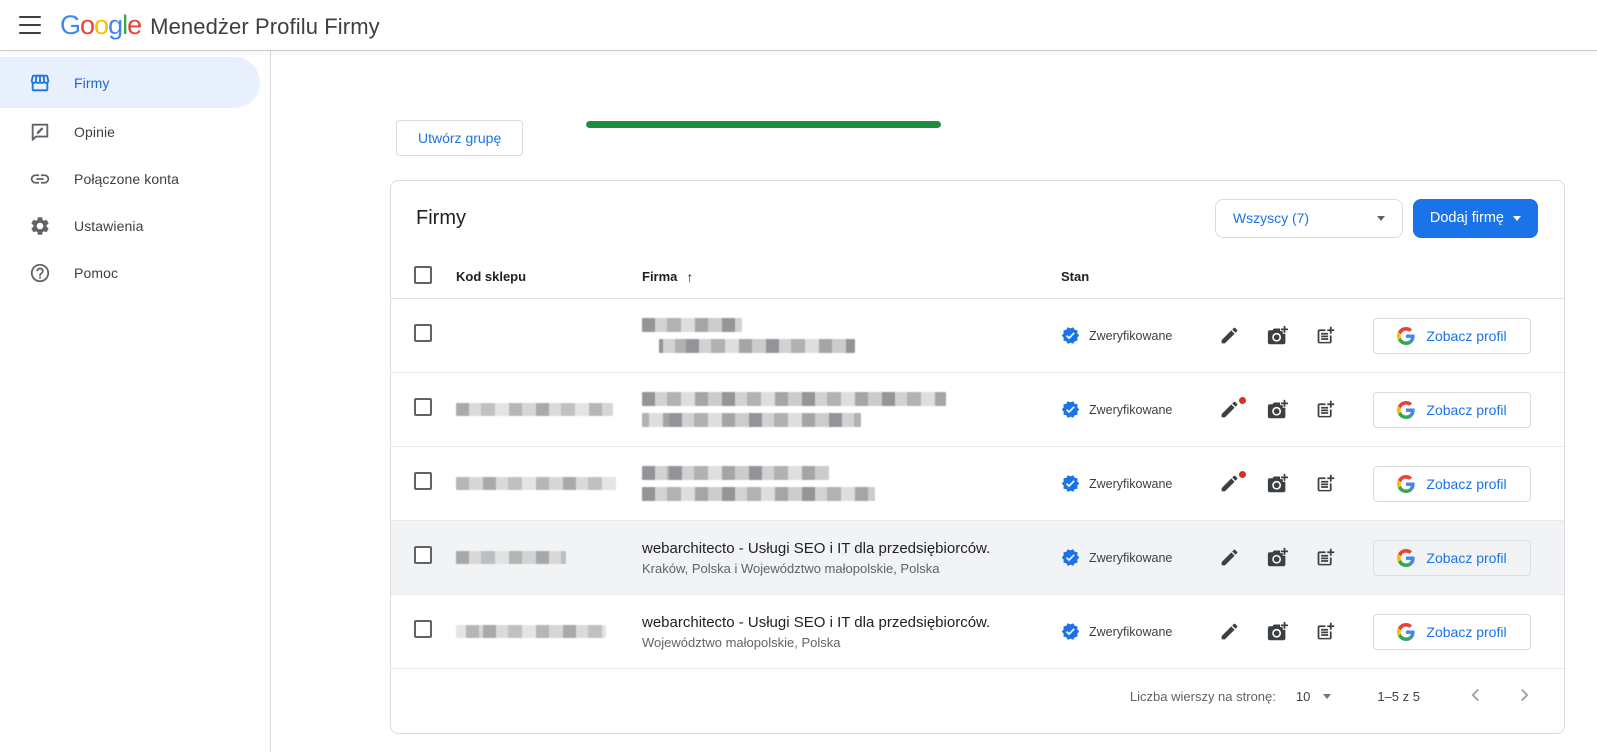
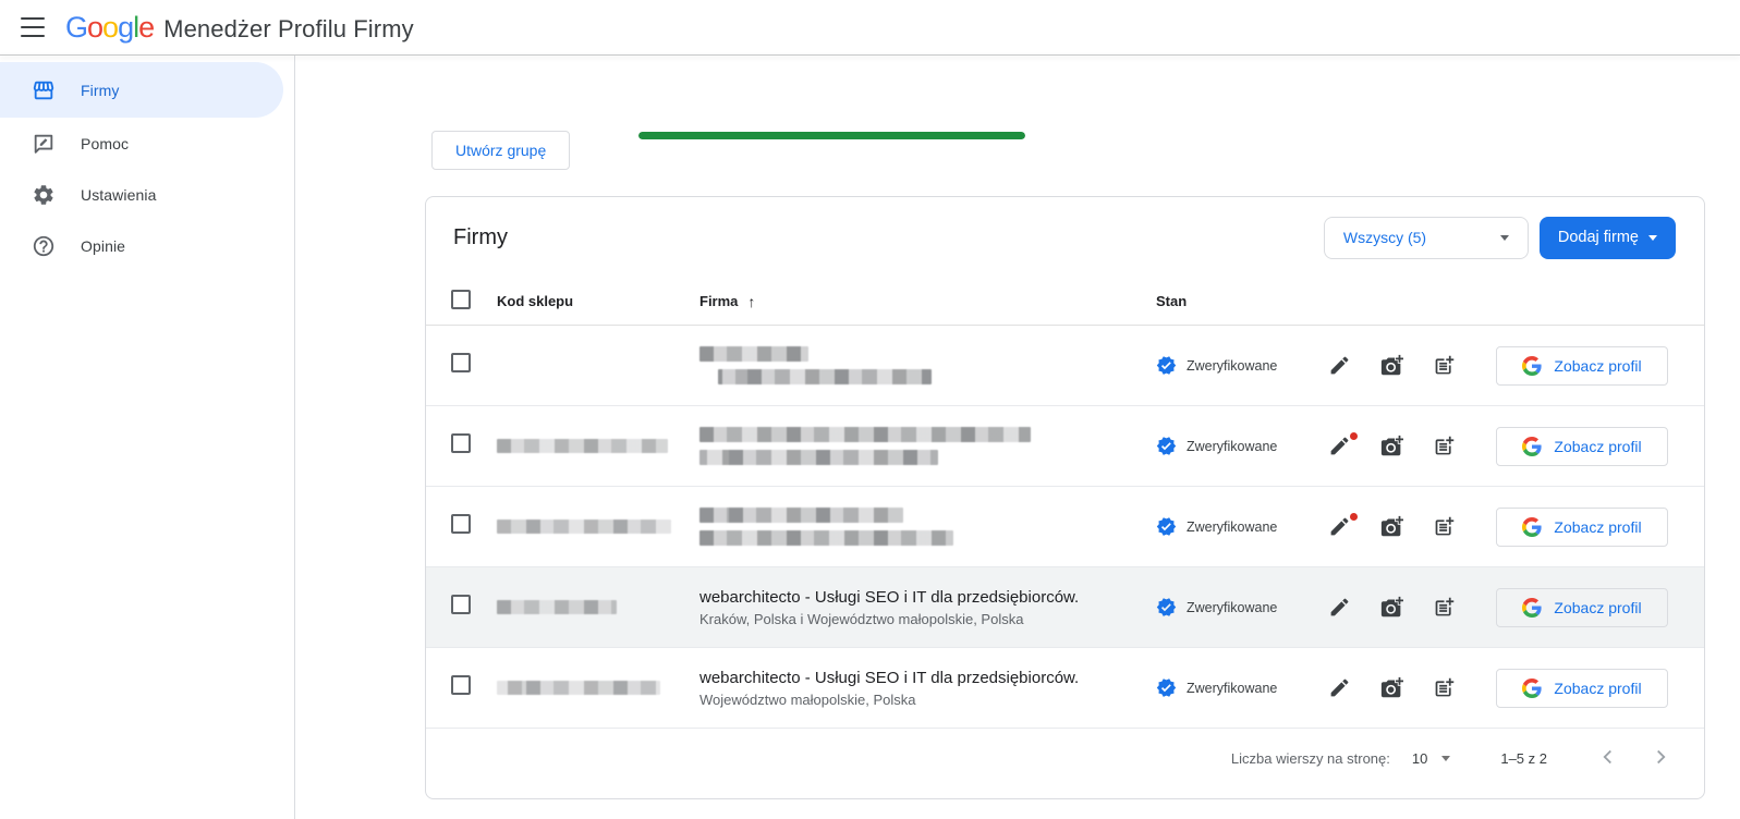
  Google
  Menedżer Profilu Firmy
  Firmy
- Opinie
+ Pomoc
- Połączone konta
  Ustawienia
- Pomoc
+ Opinie
  Utwórz grupę
  Firmy
- Wszyscy (7)
+ Wszyscy (5)
  Dodaj firmę
  Kod sklepu
  Firma
  ↑
  Stan
  Zweryfikowane
  Zobacz profil
  Zweryfikowane
  Zobacz profil
  Zweryfikowane
  Zobacz profil
  webarchitecto - Usługi SEO i IT dla przedsiębiorców.
  Kraków, Polska i Województwo małopolskie, Polska
  Zweryfikowane
  Zobacz profil
  webarchitecto - Usługi SEO i IT dla przedsiębiorców.
  Województwo małopolskie, Polska
  Zweryfikowane
  Zobacz profil
  Liczba wierszy na stronę:
  10
- 1–5 z 5
+ 1–5 z 2
